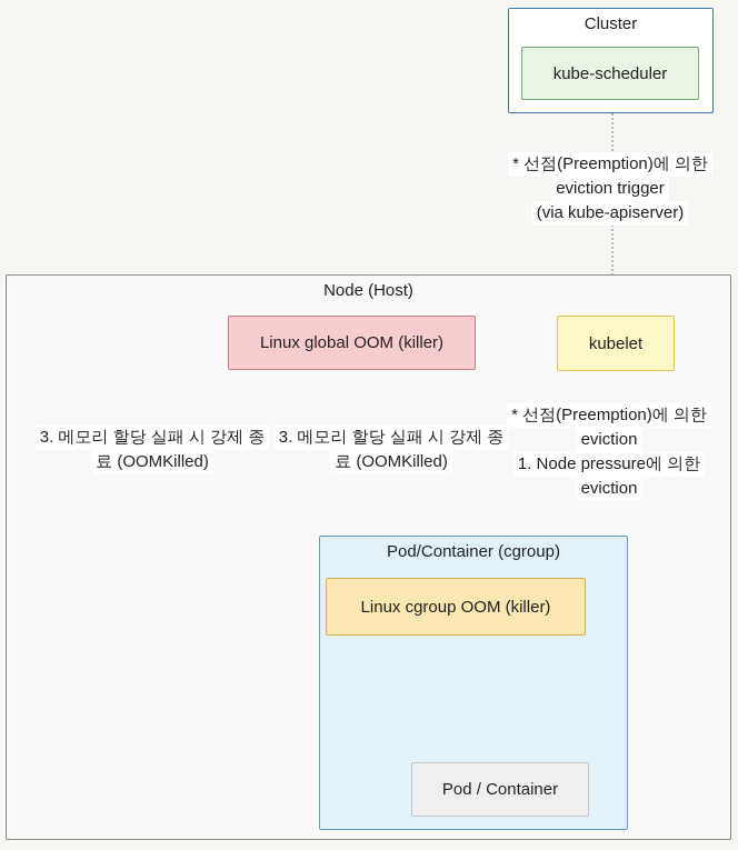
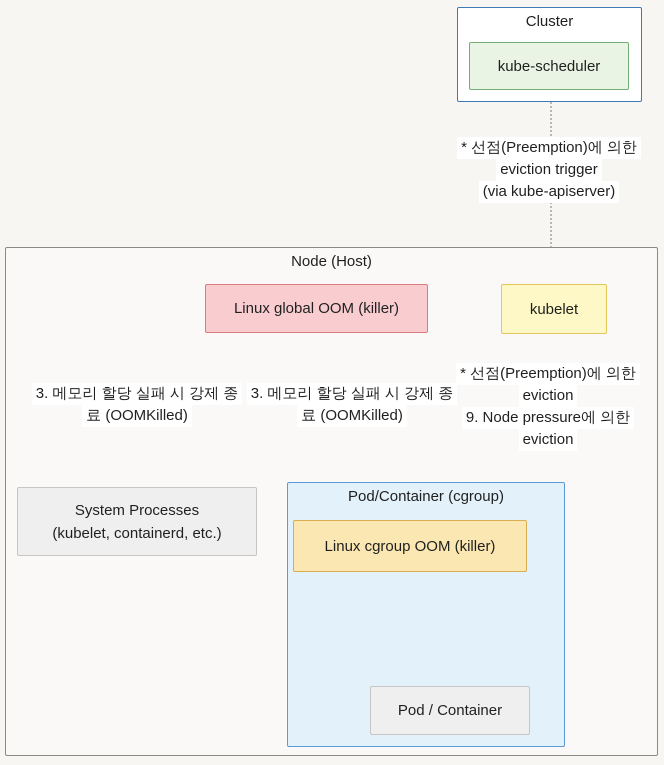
  Cluster
  kube-scheduler
  * 선점(Preemption)에 의한
  eviction trigger
  (via kube-apiserver)
  Node (Host)
  Linux global OOM (killer)
  kubelet
  3. 메모리 할당 실패 시 강제 종
  료 (OOMKilled)
  3. 메모리 할당 실패 시 강제 종
  료 (OOMKilled)
  * 선점(Preemption)에 의한
  eviction
- 1. Node pressure에 의한
+ 9. Node pressure에 의한
  eviction
+ System Processes
+ (kubelet, containerd, etc.)
  Pod/Container (cgroup)
  Linux cgroup OOM (killer)
  Pod / Container
